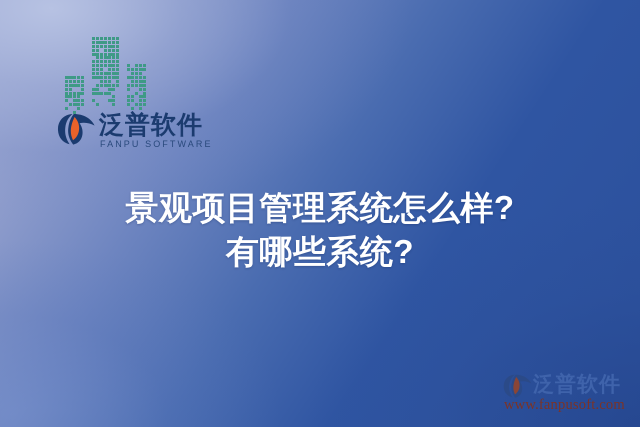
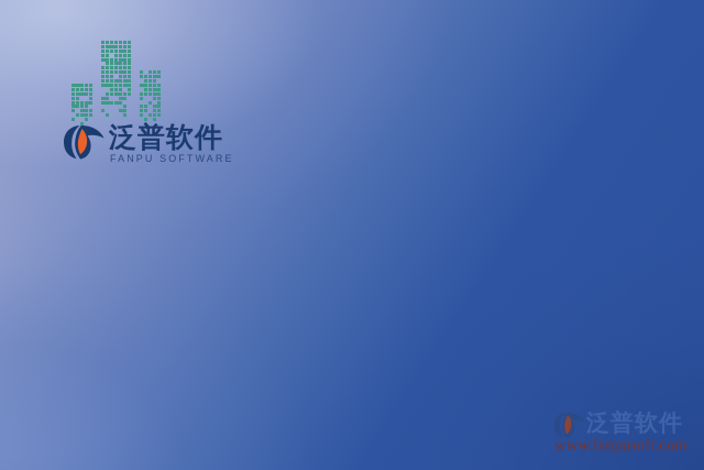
  泛普软件
  FANPU SOFTWARE
- 景观项目管理系统怎么样?
- 有哪些系统?
  泛普软件
  www.fanpusoft.com
